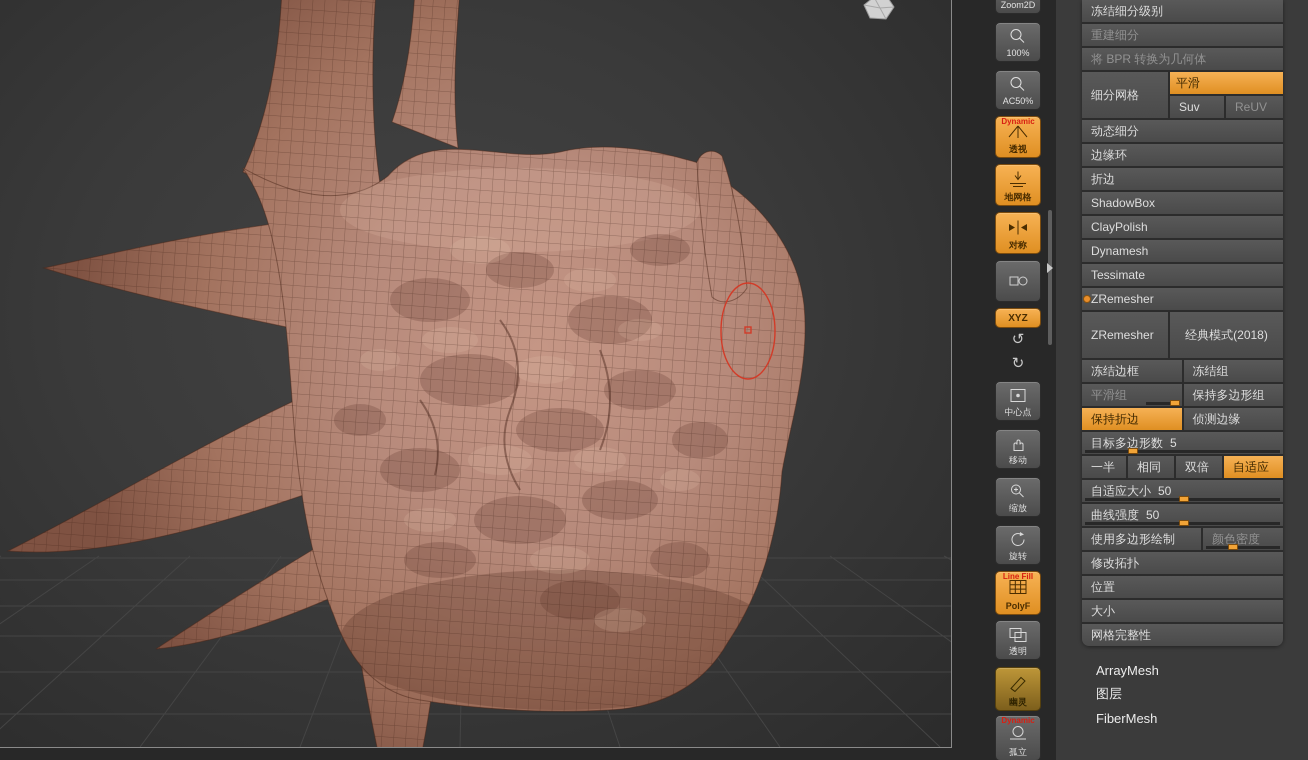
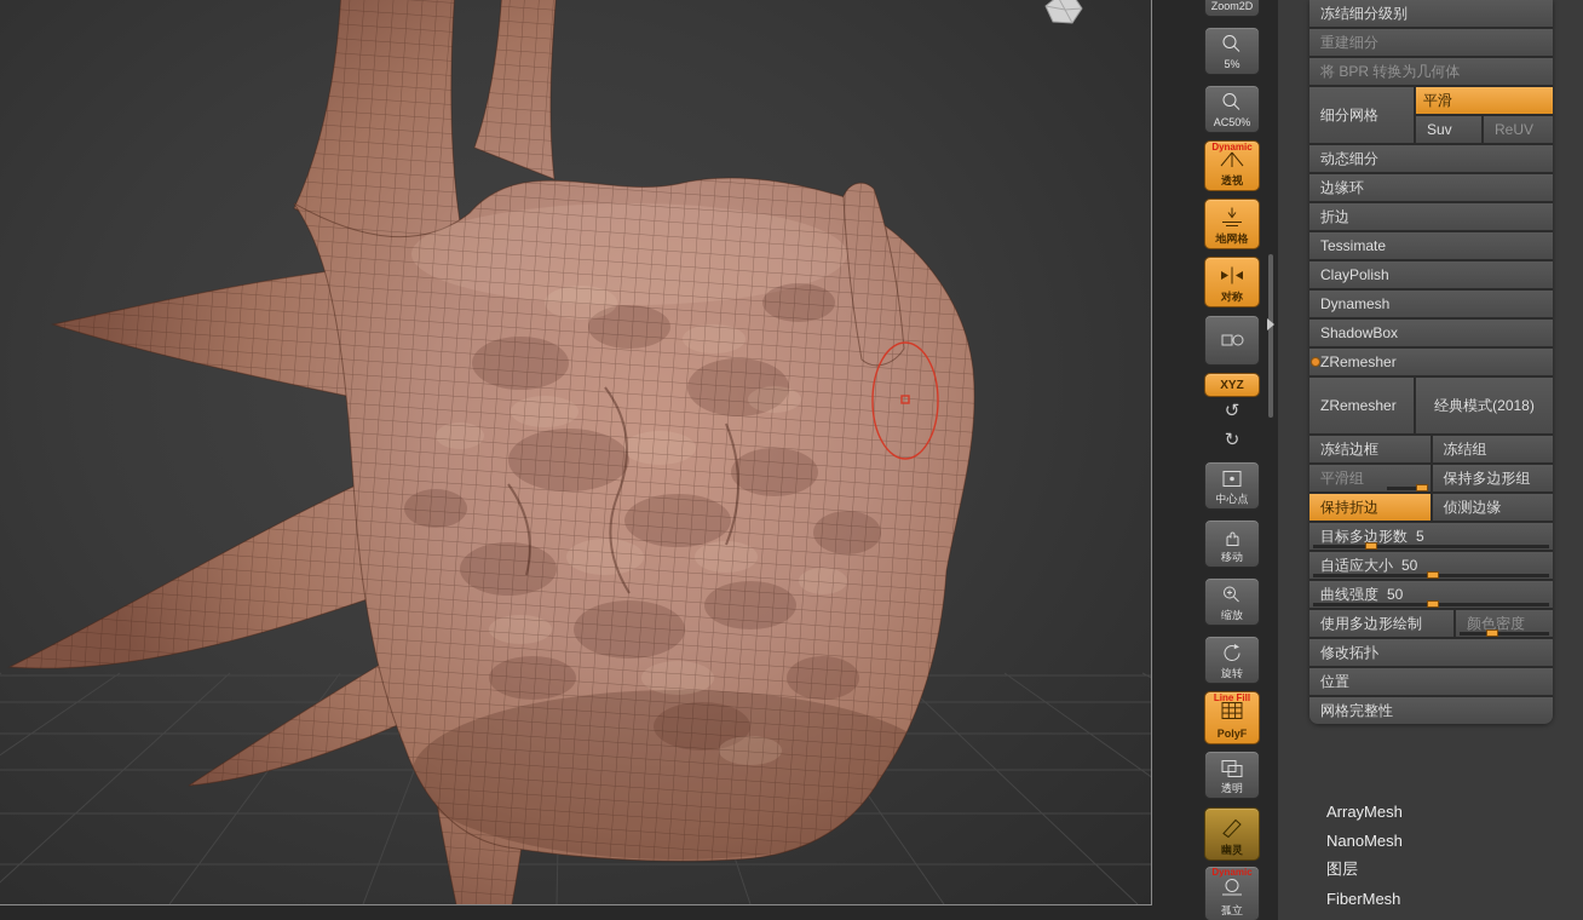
  Zoom2D
- 100%
+ 5%
  AC50%
  Dynamic
  透视
  地网格
  对称
  XYZ
  ↺
  ↻
  中心点
  移动
  缩放
  旋转
  Line Fill
  PolyF
  透明
  幽灵
  Dynamic
  孤立
  冻结细分级别
  重建细分
  将 BPR 转换为几何体
  细分网格
  平滑
  Suv
  ReUV
  动态细分
  边缘环
  折边
- ShadowBox
+ Tessimate
  ClayPolish
  Dynamesh
- Tessimate
+ ShadowBox
  ZRemesher
  ZRemesher
  经典模式(2018)
  冻结边框
  冻结组
  平滑组
  保持多边形组
  保持折边
  侦测边缘
  目标多边形数
  5
- 一半
- 相同
- 双倍
- 自适应
  自适应大小
  50
  曲线强度
  50
  使用多边形绘制
  颜色密度
  修改拓扑
  位置
- 大小
  网格完整性
  ArrayMesh
+ NanoMesh
  图层
  FiberMesh
